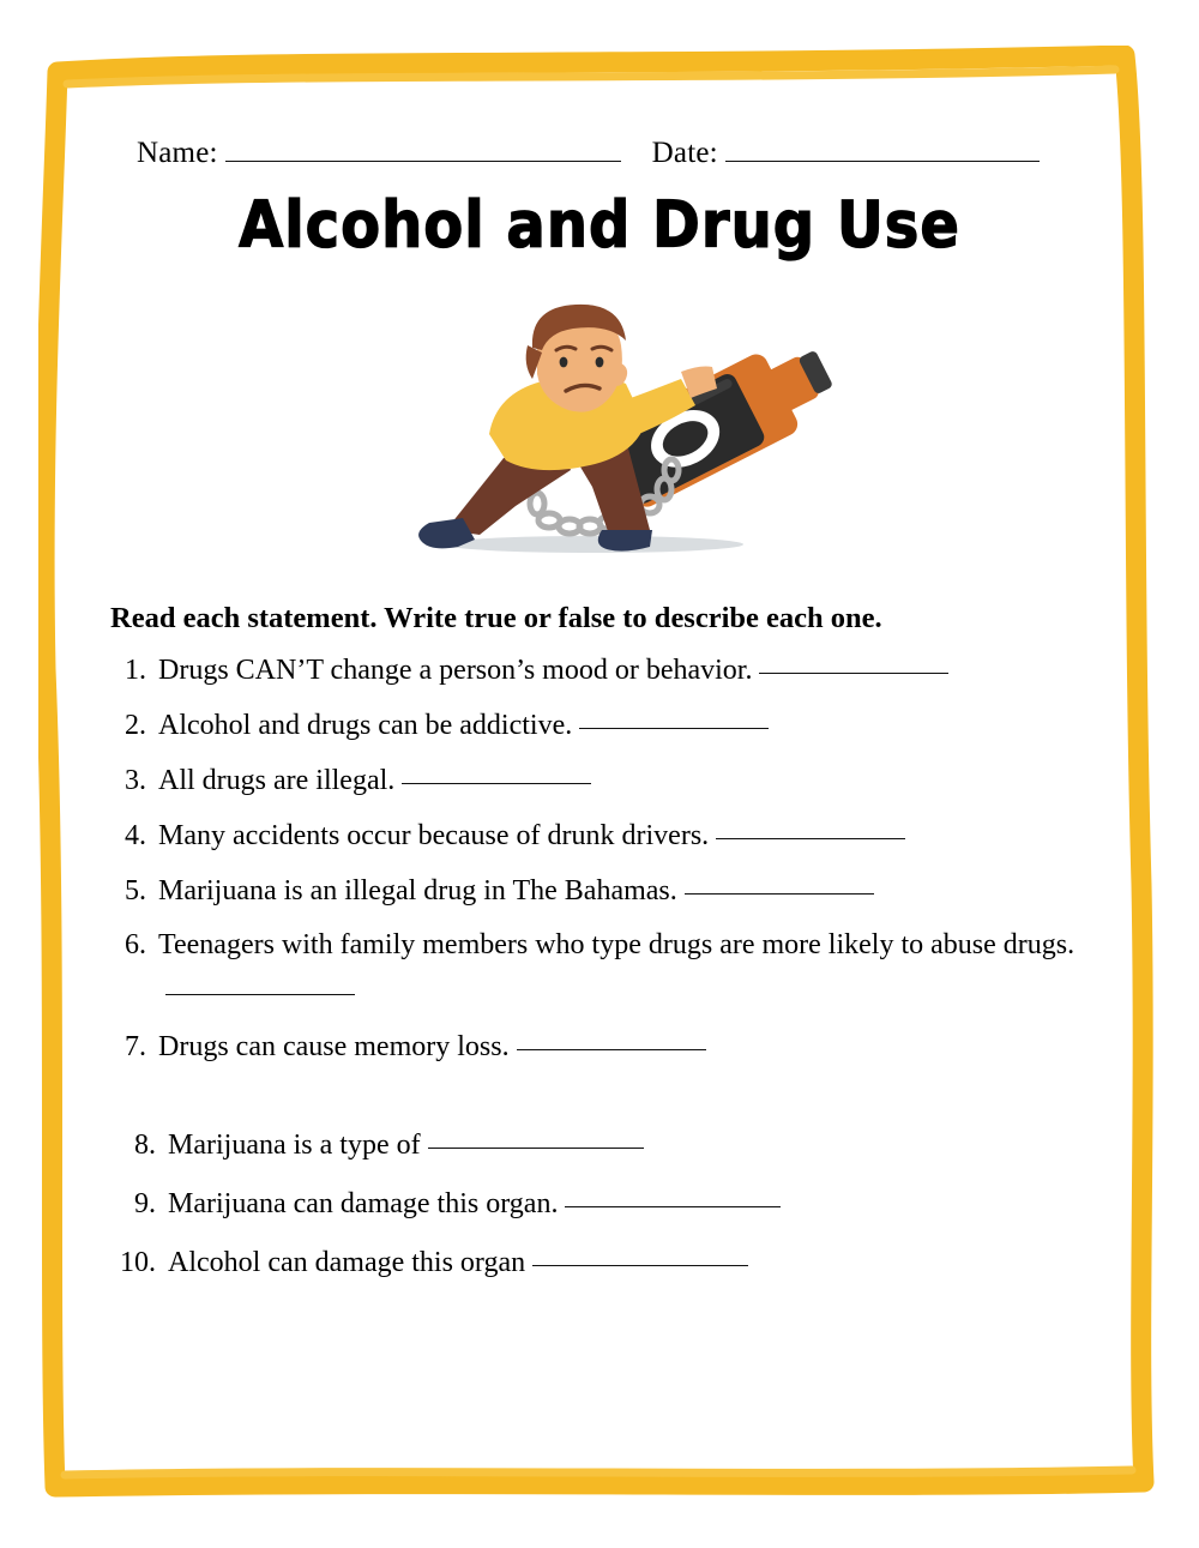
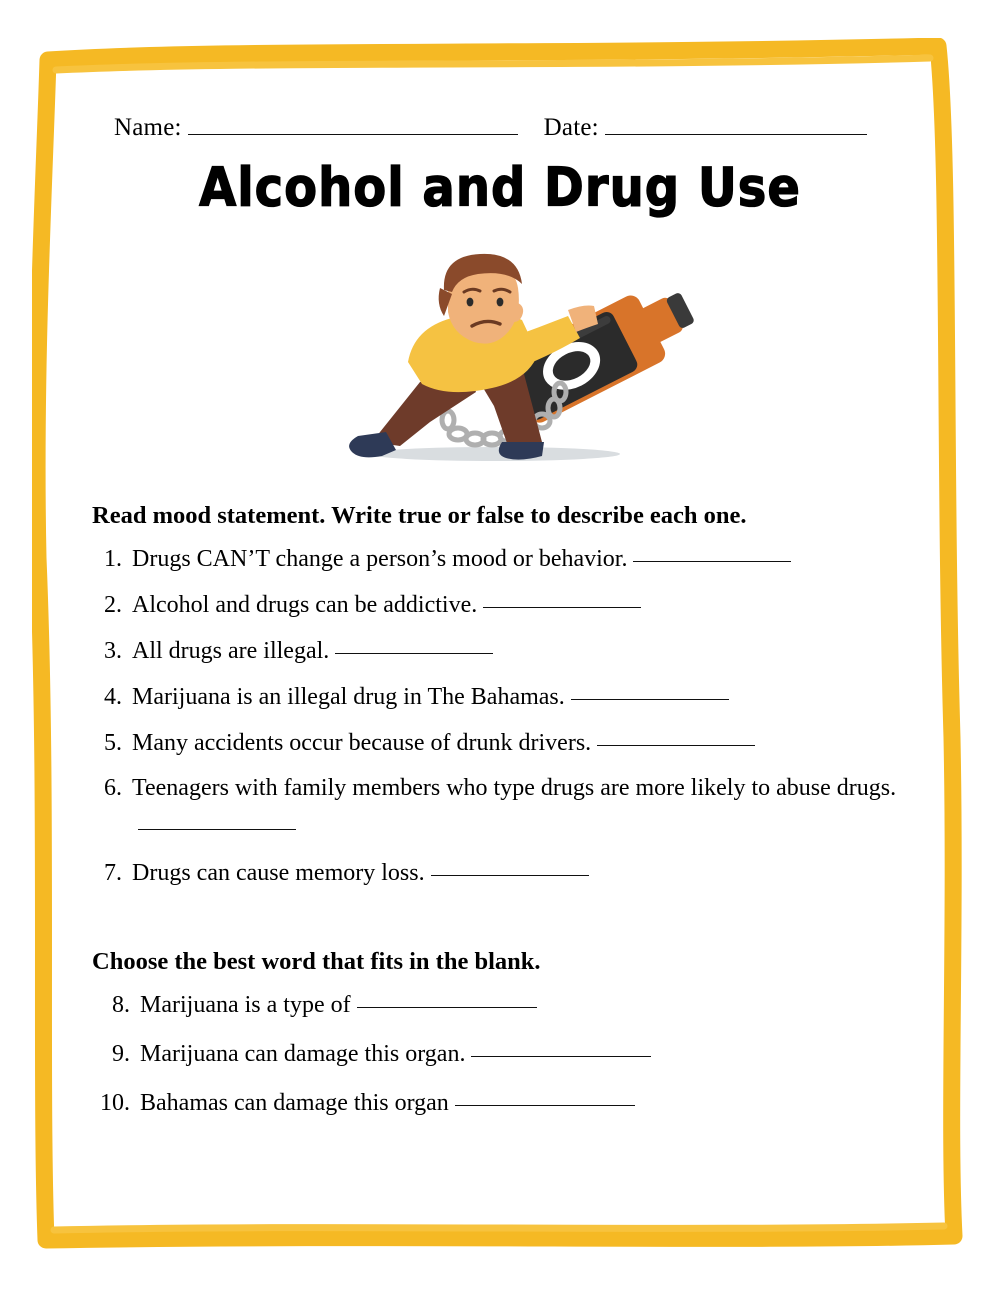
  Name:
  Date:
  Alcohol and Drug Use
- Read each statement. Write true or false to describe each one.
+ Read mood statement. Write true or false to describe each one.
  1.
  Drugs CAN’T change a person’s mood or behavior.
  2.
  Alcohol and drugs can be addictive.
  3.
  All drugs are illegal.
  4.
- Many accidents occur because of drunk drivers.
+ Marijuana is an illegal drug in The Bahamas.
  5.
- Marijuana is an illegal drug in The Bahamas.
+ Many accidents occur because of drunk drivers.
  6.
  Teenagers with family members who type drugs are more likely to abuse drugs.
  7.
  Drugs can cause memory loss.
+ Choose the best word that fits in the blank.
  8.
  Marijuana is a type of
  9.
  Marijuana can damage this organ.
  10.
- Alcohol can damage this organ
+ Bahamas can damage this organ
